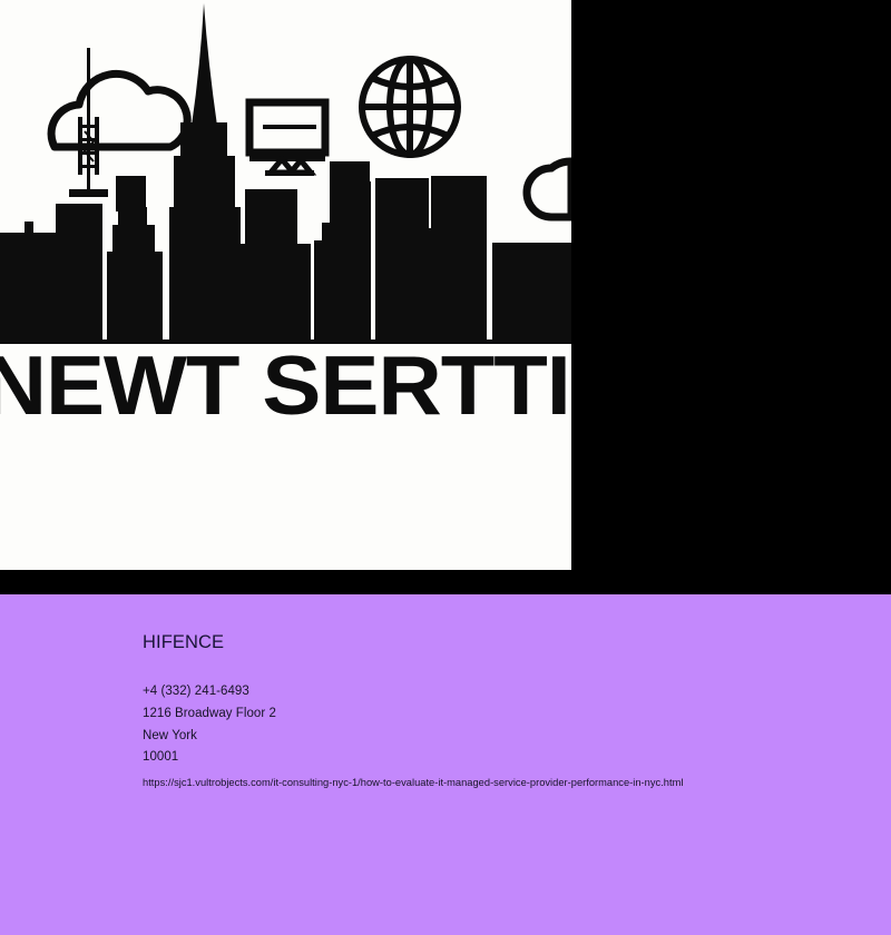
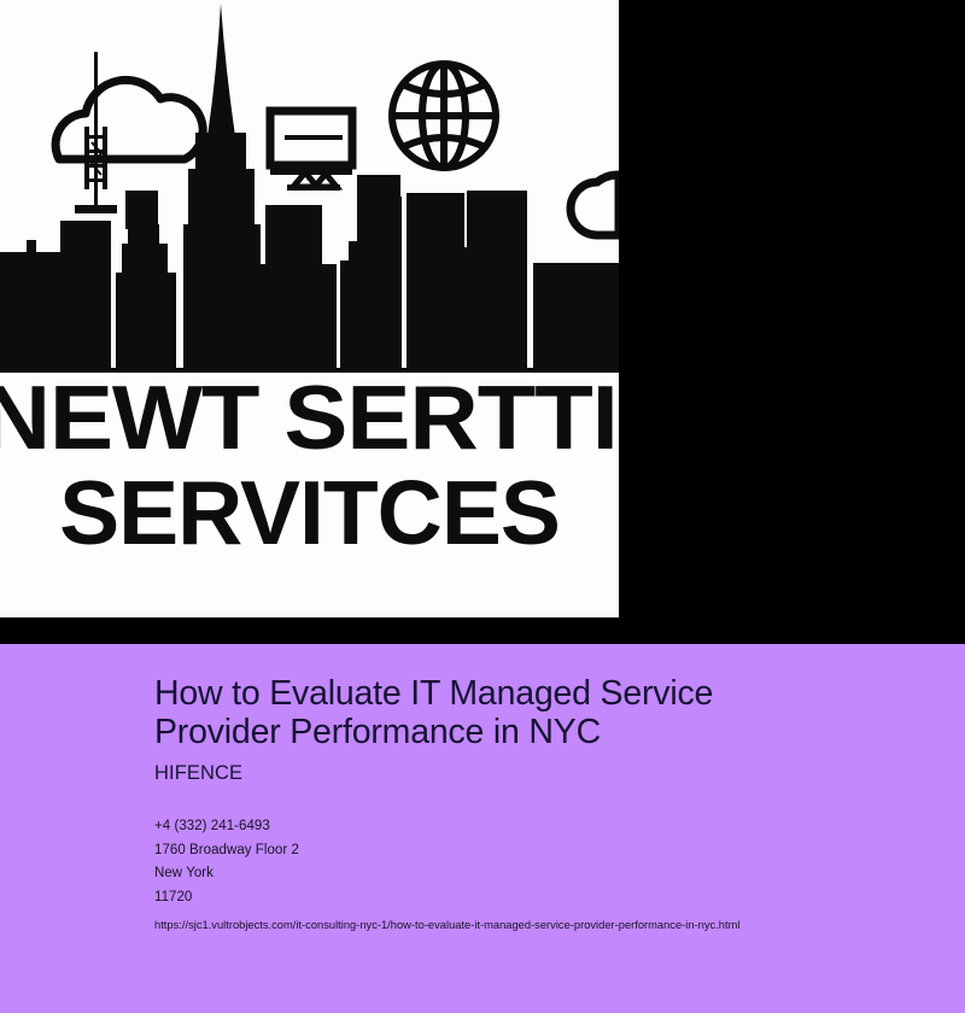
  NEWT SERTTI
+ SERVITCES
+ How to Evaluate IT Managed Service Provider Performance in NYC
  HIFENCE
  +4 (332) 241-6493
- 1216 Broadway Floor 2
+ 1760 Broadway Floor 2
  New York
- 10001
+ 11720
  https://sjc1.vultrobjects.com/it-consulting-nyc-1/how-to-evaluate-it-managed-service-provider-performance-in-nyc.html
